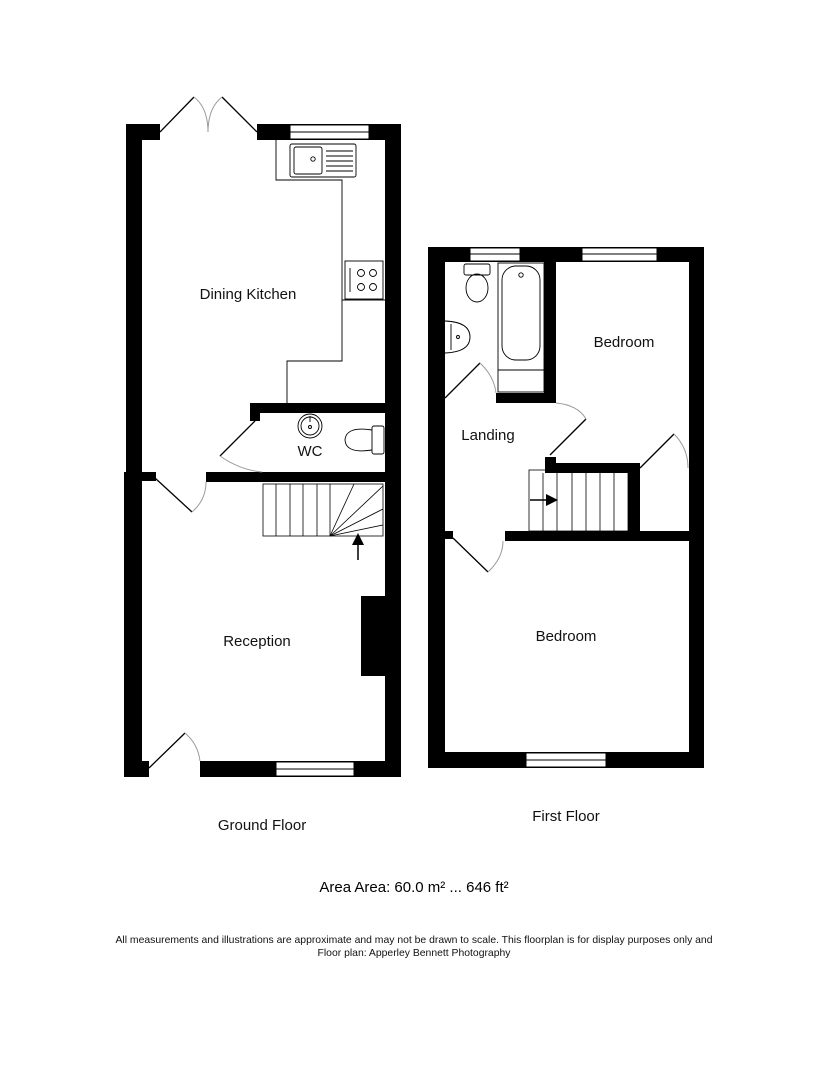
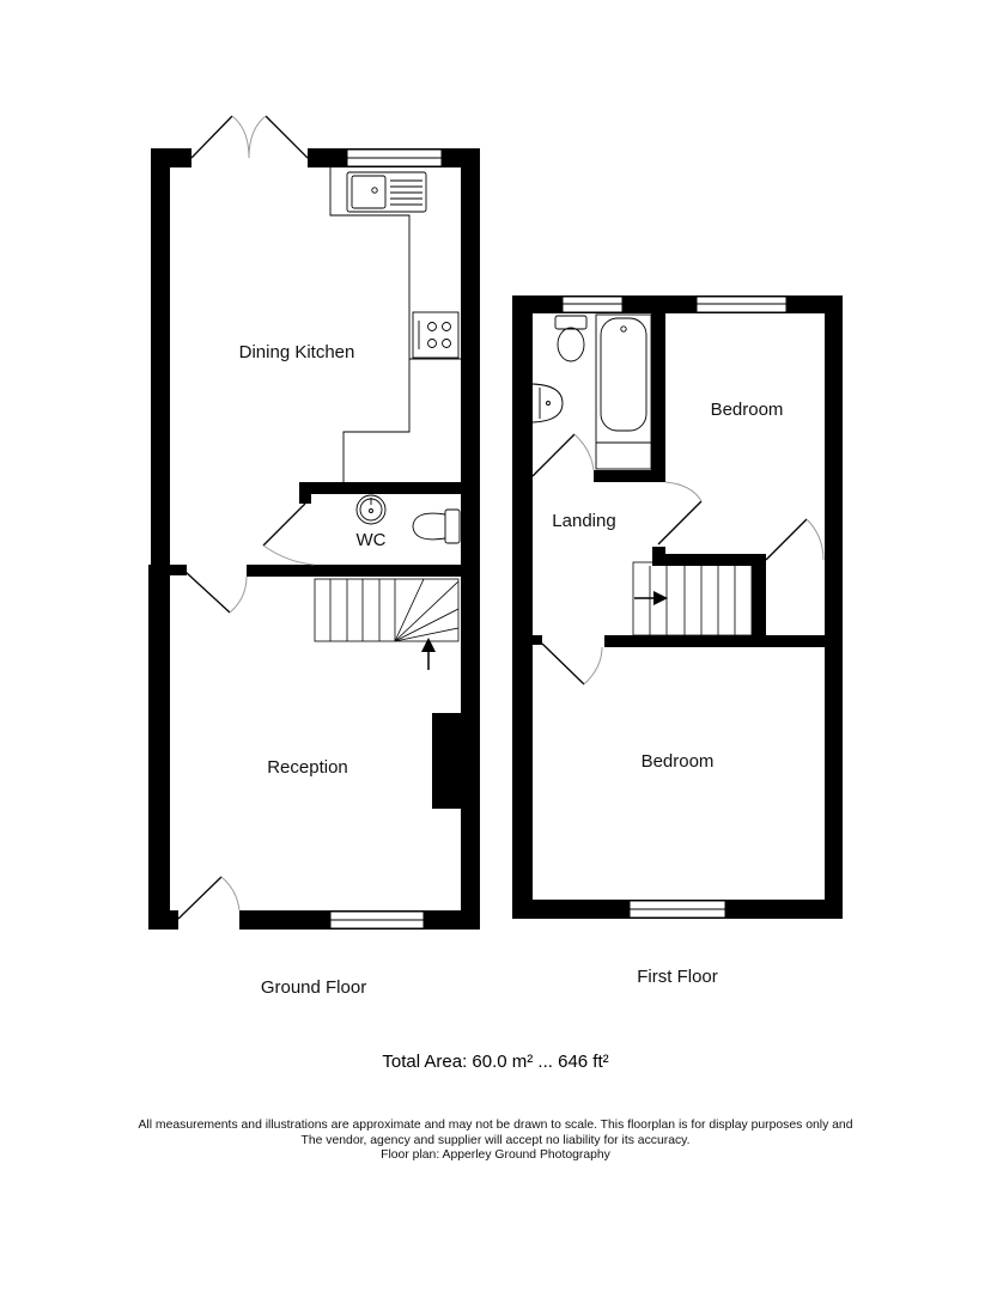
  Dining Kitchen
  WC
  Reception
  Bedroom
  Landing
  Bedroom
  Ground Floor
  First Floor
- Area Area: 60.0 m² ... 646 ft²
+ Total Area: 60.0 m² ... 646 ft²
  All measurements and illustrations are approximate and may not be drawn to scale. This floorplan is for display purposes only and
+ The vendor, agency and supplier will accept no liability for its accuracy.
- Floor plan: Apperley Bennett Photography
+ Floor plan: Apperley Ground Photography
